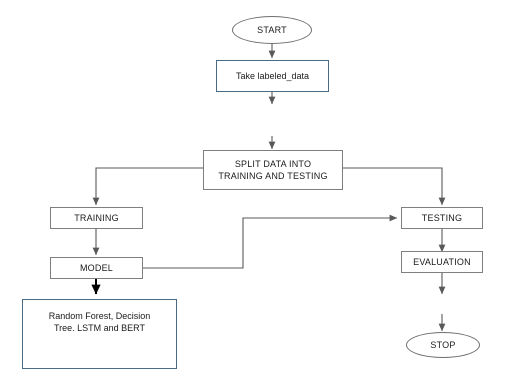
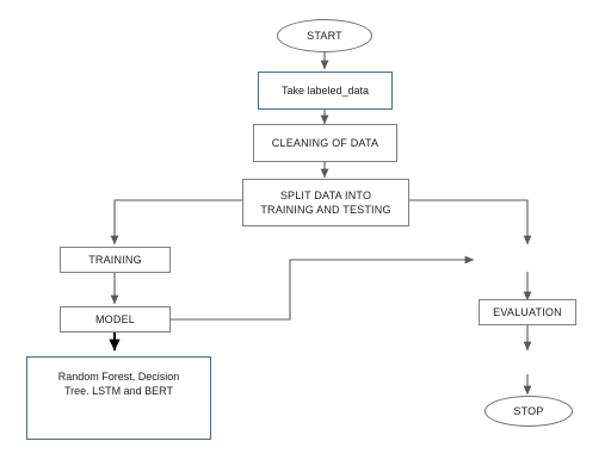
  START
  Take labeled_data
+ CLEANING OF DATA
  SPLIT DATA INTO
  TRAINING AND TESTING
  TRAINING
  MODEL
  Random Forest, Decision
  Tree. LSTM and BERT
- TESTING
  EVALUATION
  STOP
